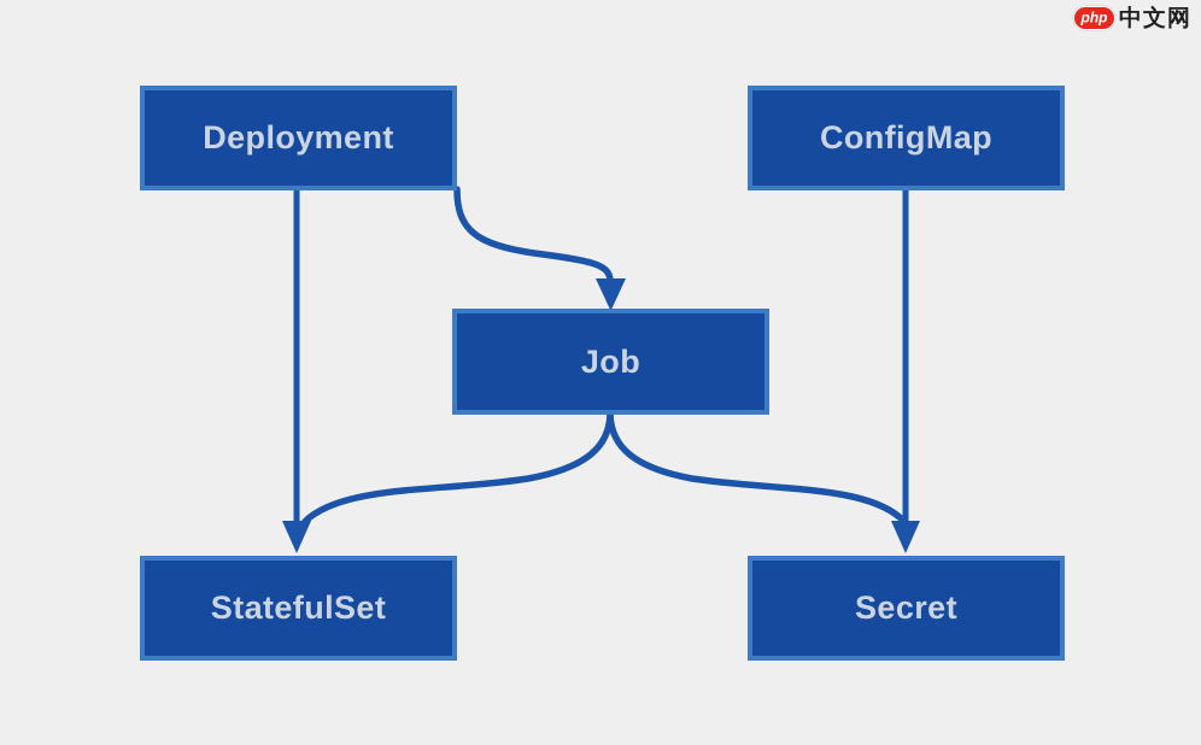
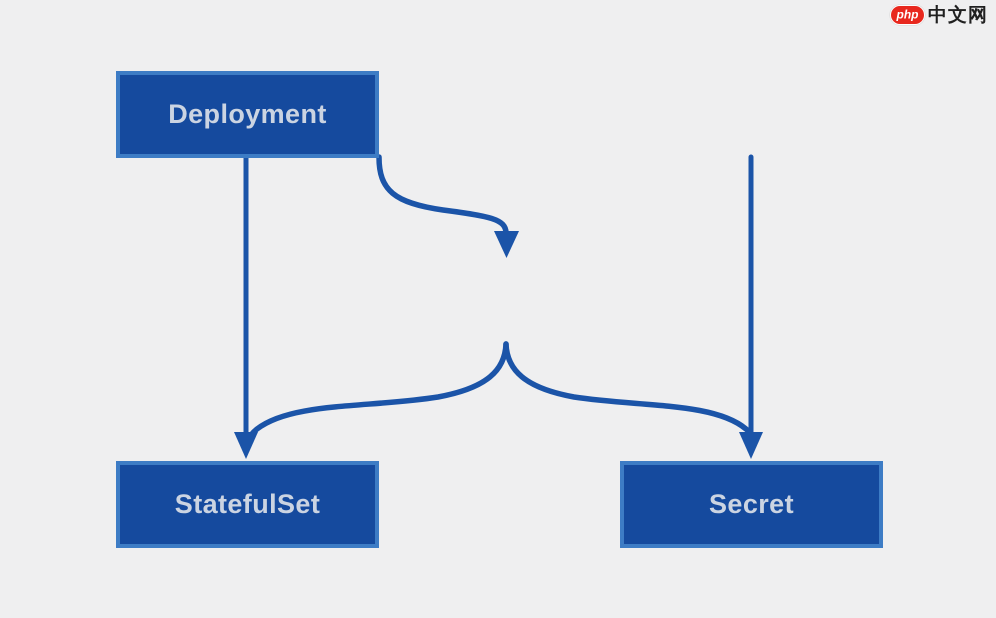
  Deployment
- ConfigMap
- Job
  StatefulSet
  Secret
  php
  中文网
